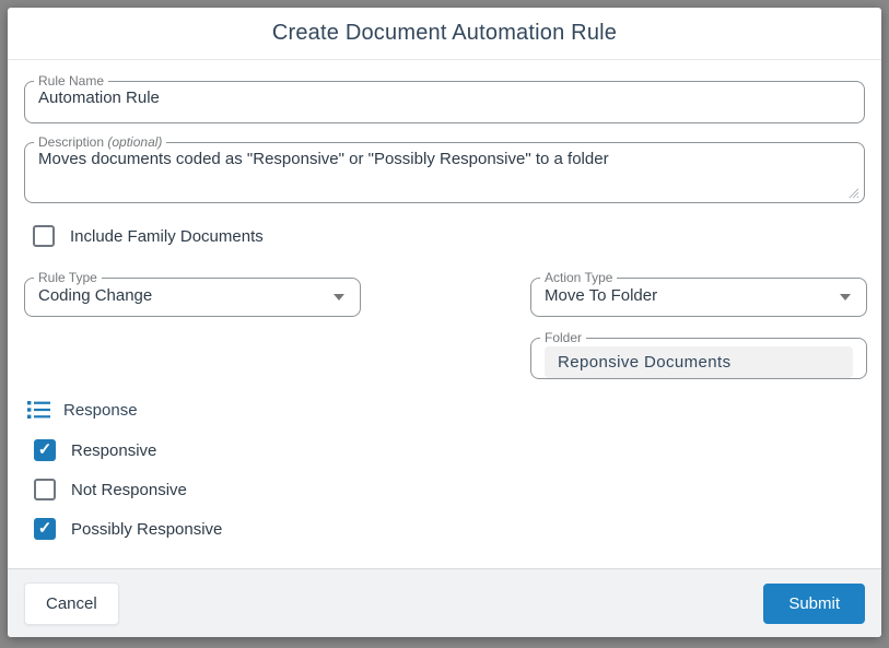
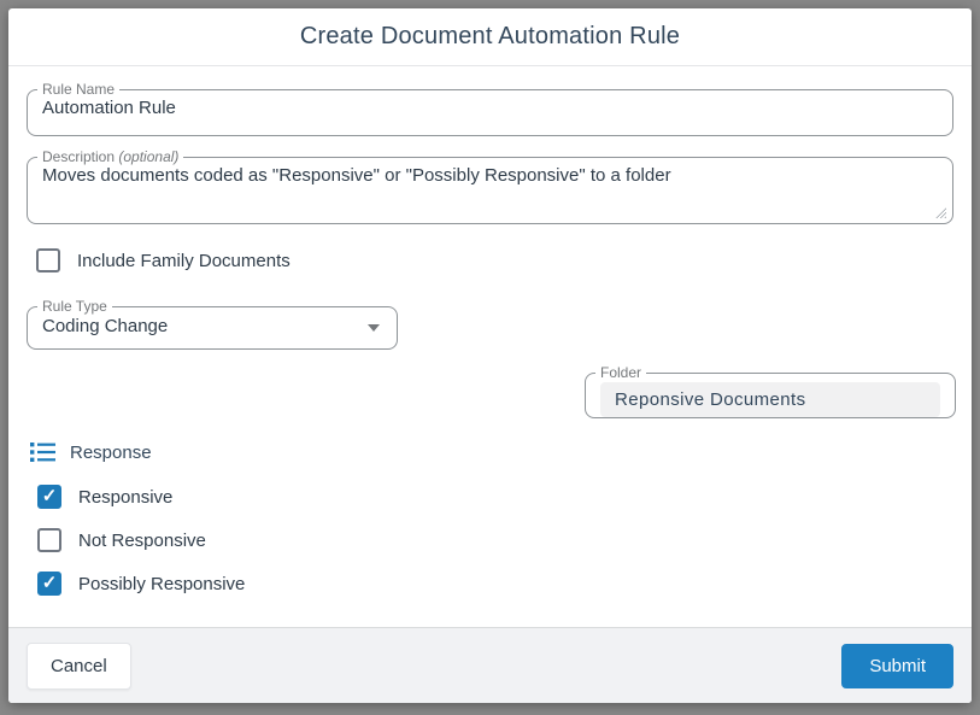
  Create Document Automation Rule
  Rule Name
  Automation Rule
  Description (optional)
  Moves documents coded as "Responsive" or "Possibly Responsive" to a folder
  Include Family Documents
  Rule Type
  Coding Change
- Action Type
- Move To Folder
  Folder
  Reponsive Documents
  Response
  ✓
  Responsive
  Not Responsive
  ✓
  Possibly Responsive
  Cancel
  Submit
